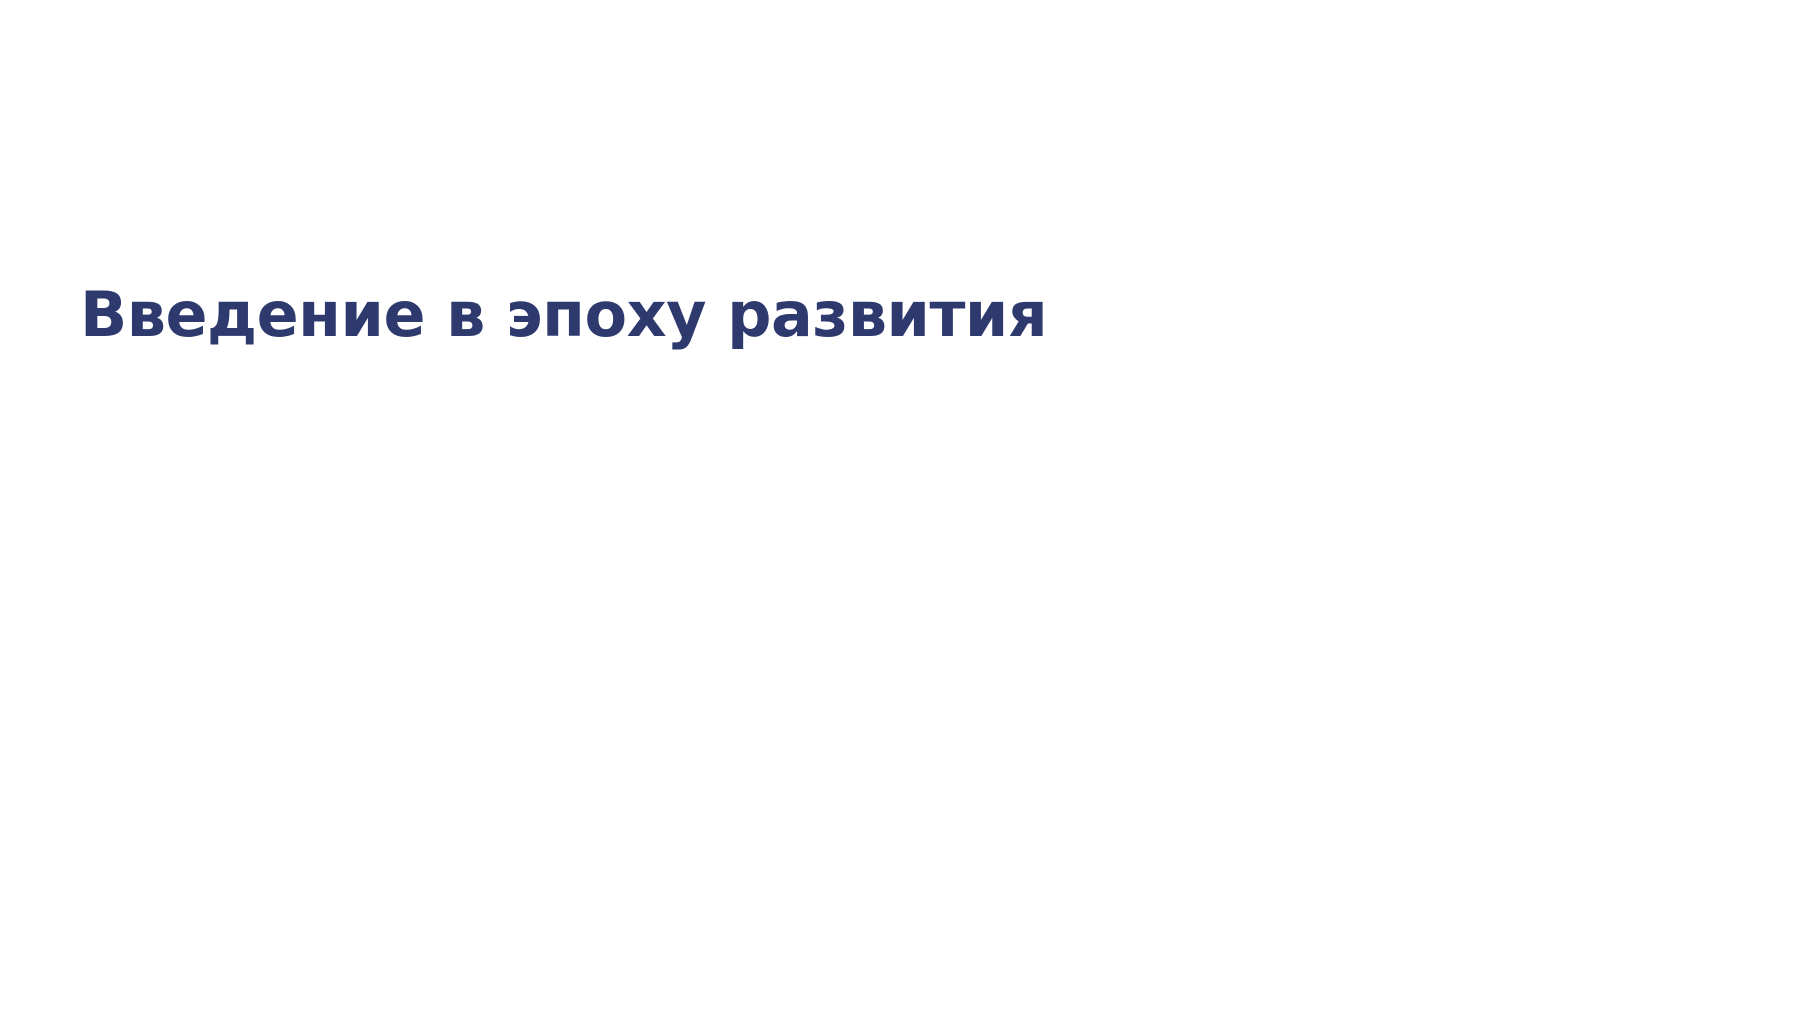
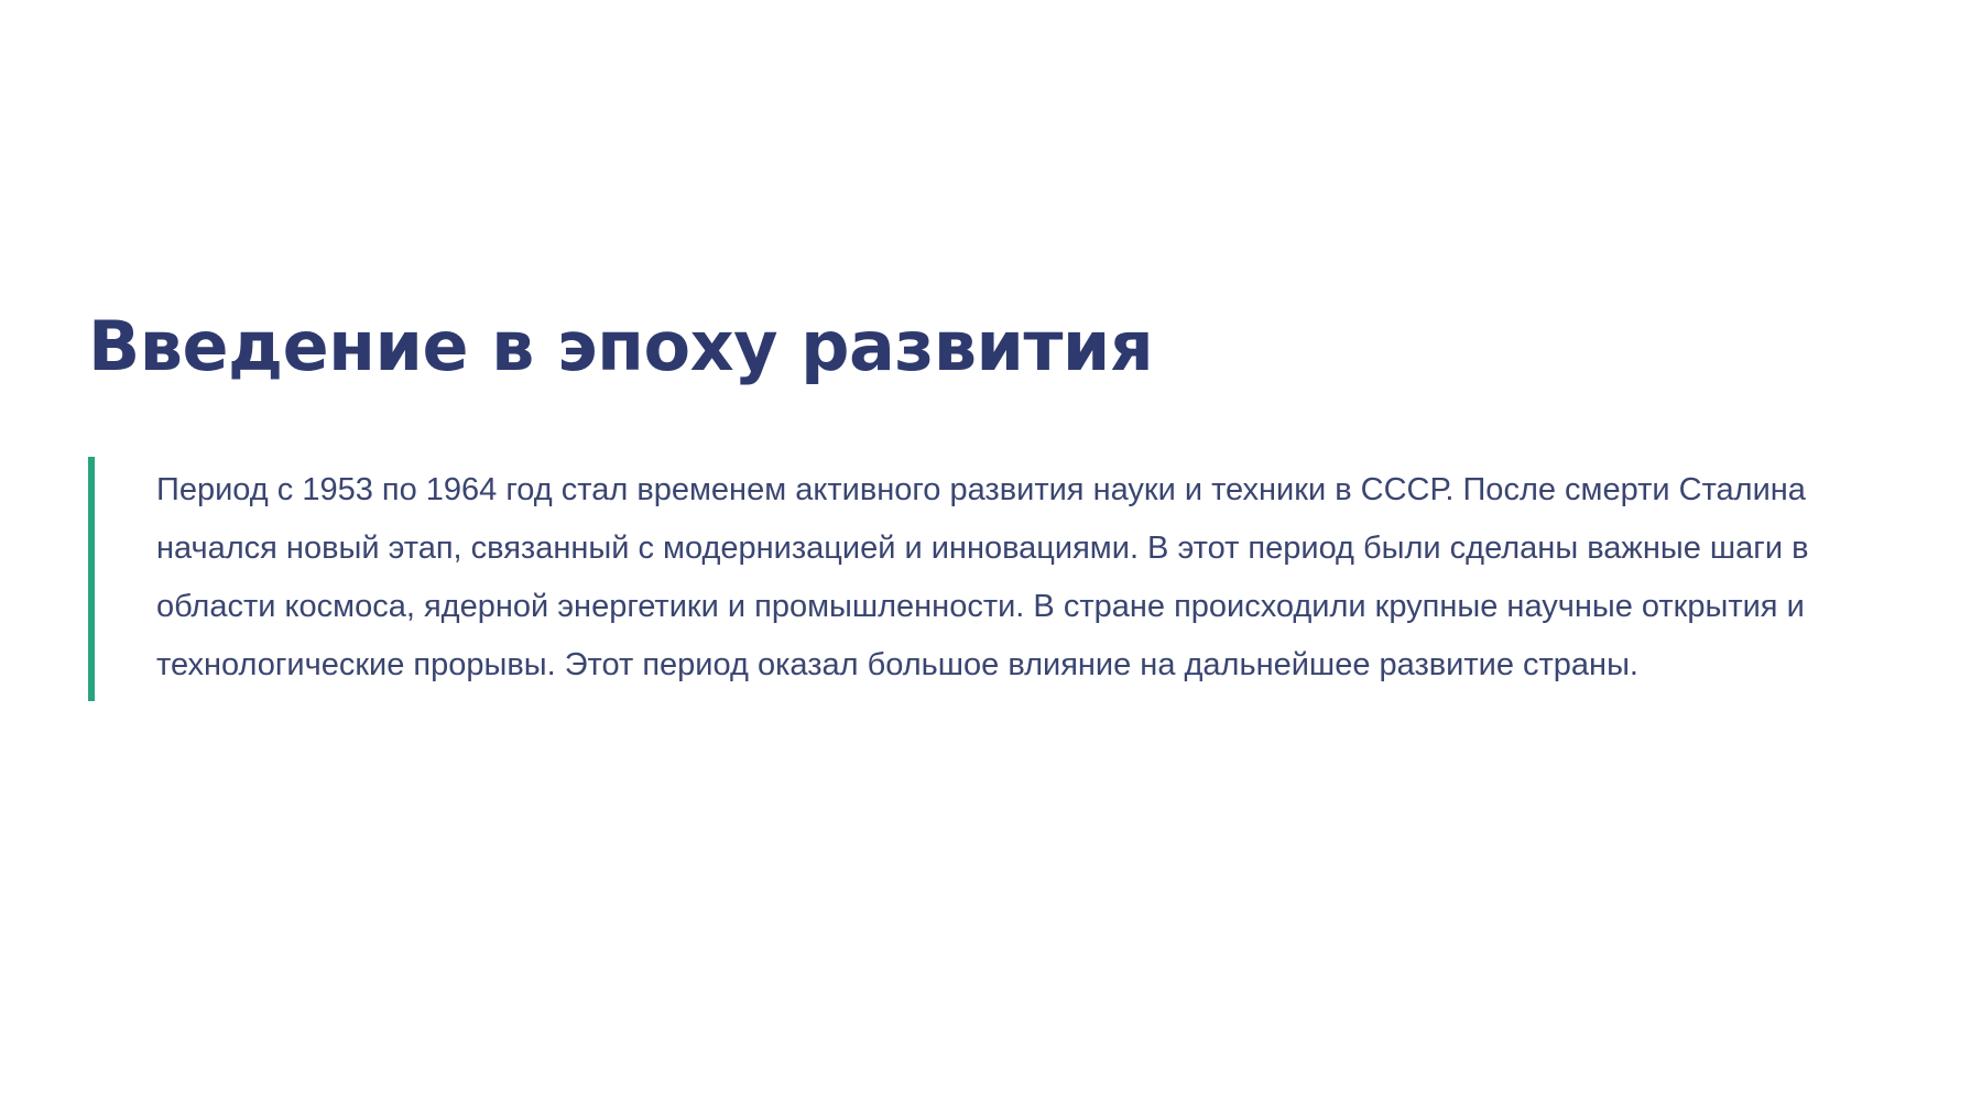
  Введение в эпоху развития
+ Период с 1953 по 1964 год стал временем активного развития науки и техники в СССР. После смерти Сталина начался новый этап, связанный с модернизацией и инновациями. В этот период были сделаны важные шаги в области космоса, ядерной энергетики и промышленности. В стране происходили крупные научные открытия и технологические прорывы. Этот период оказал большое влияние на дальнейшее развитие страны.
